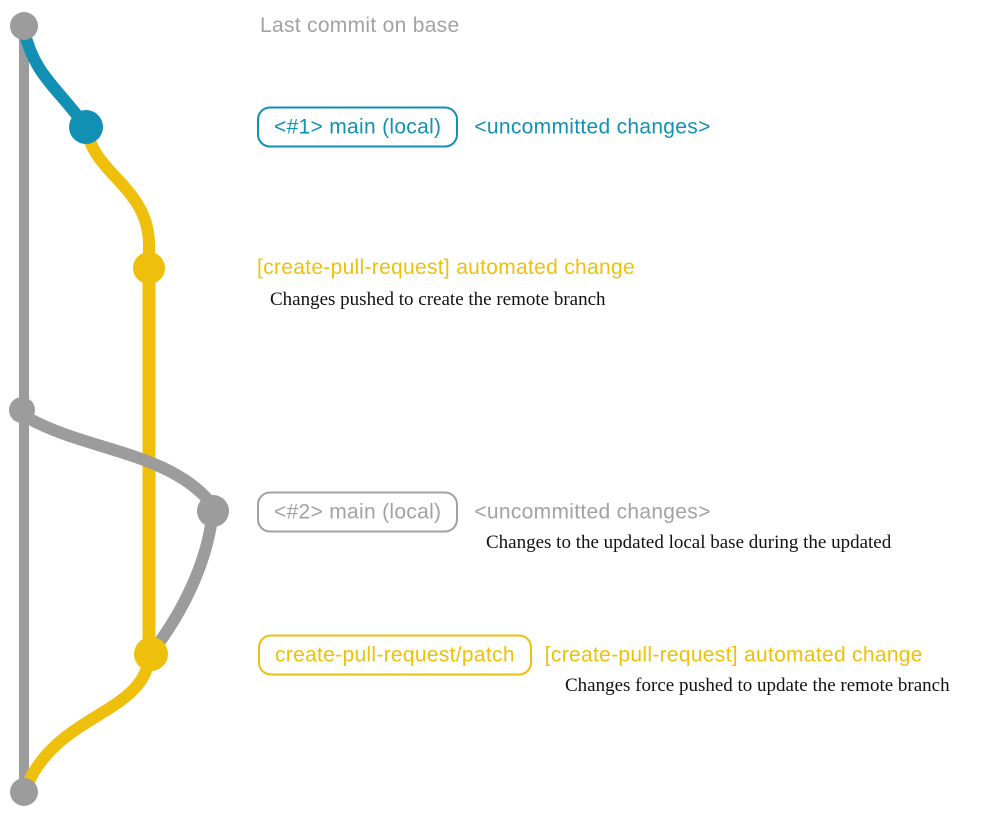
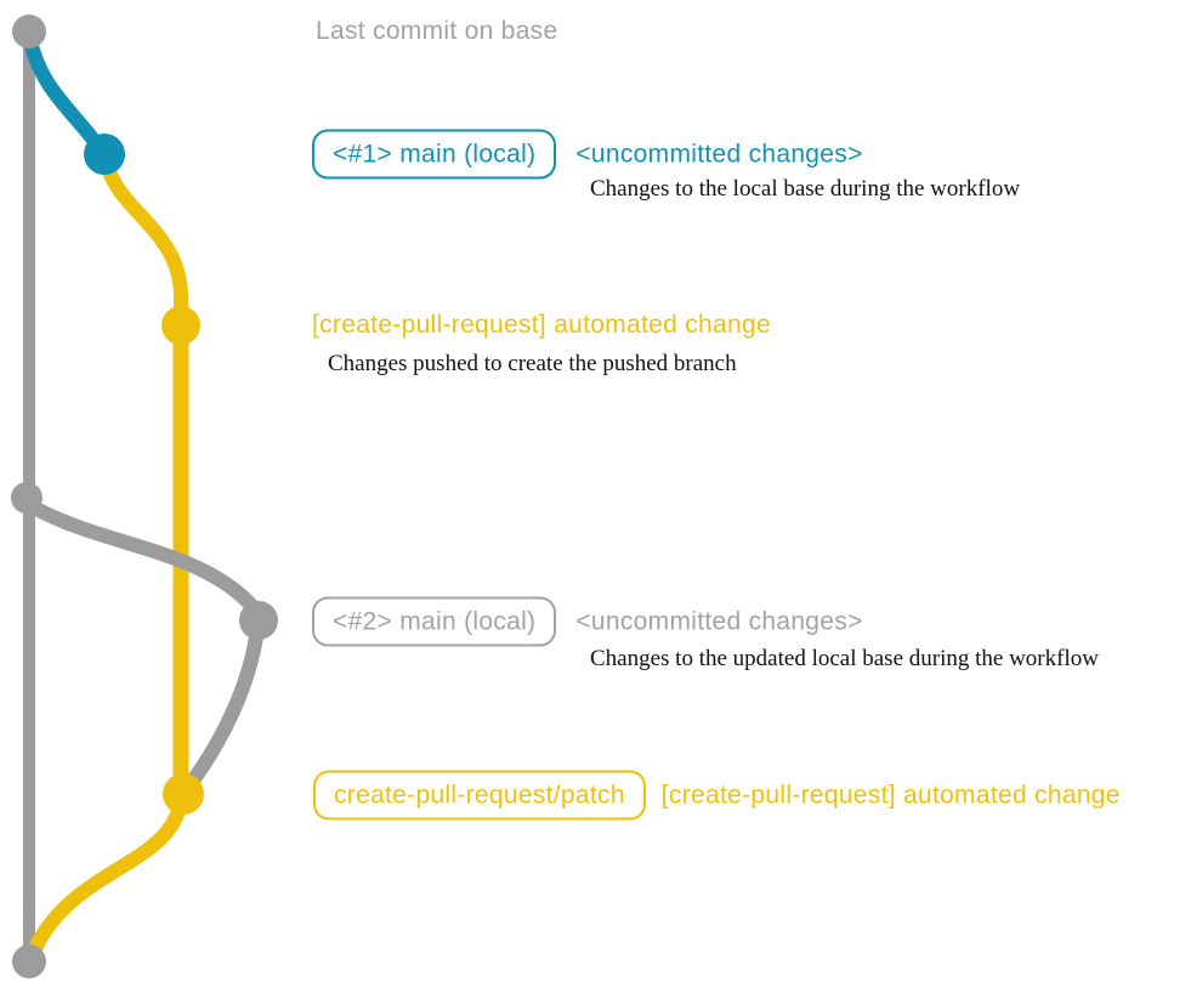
  Last commit on base
  <#1> main (local)
  <uncommitted changes>
+ Changes to the local base during the workflow
  [create-pull-request] automated change
- Changes pushed to create the remote branch
+ Changes pushed to create the pushed branch
  <#2> main (local)
  <uncommitted changes>
- Changes to the updated local base during the updated
+ Changes to the updated local base during the workflow
  create-pull-request/patch
  [create-pull-request] automated change
- Changes force pushed to update the remote branch
